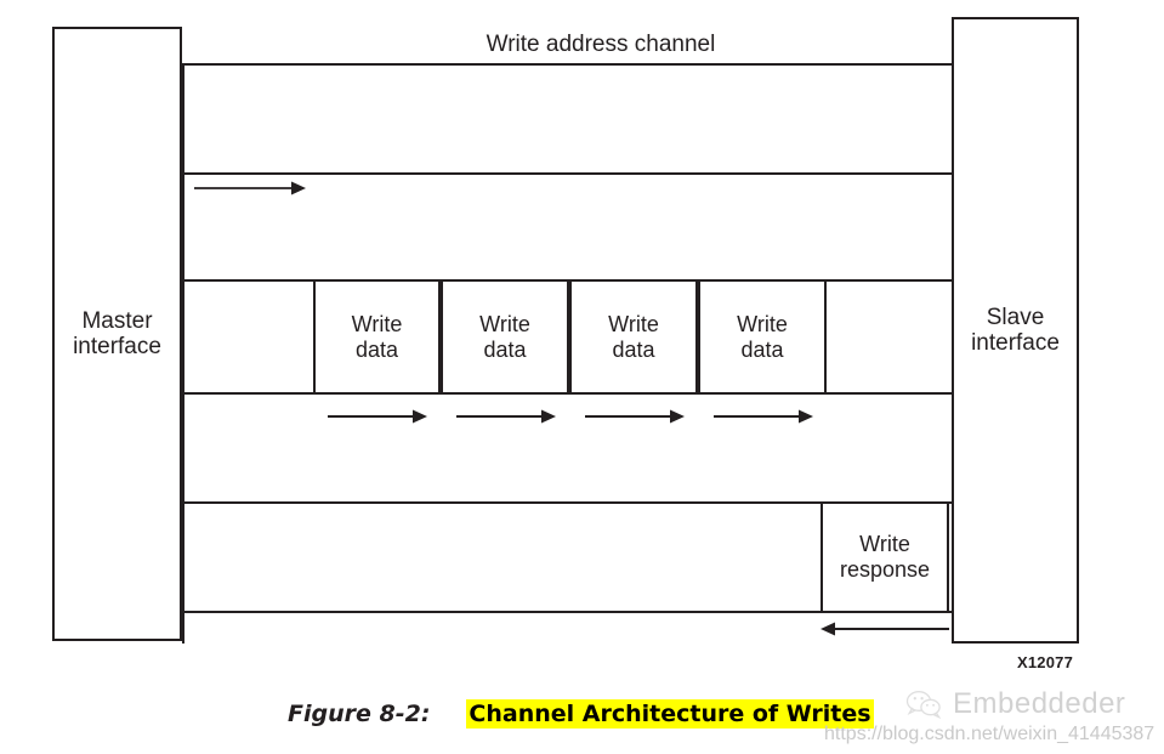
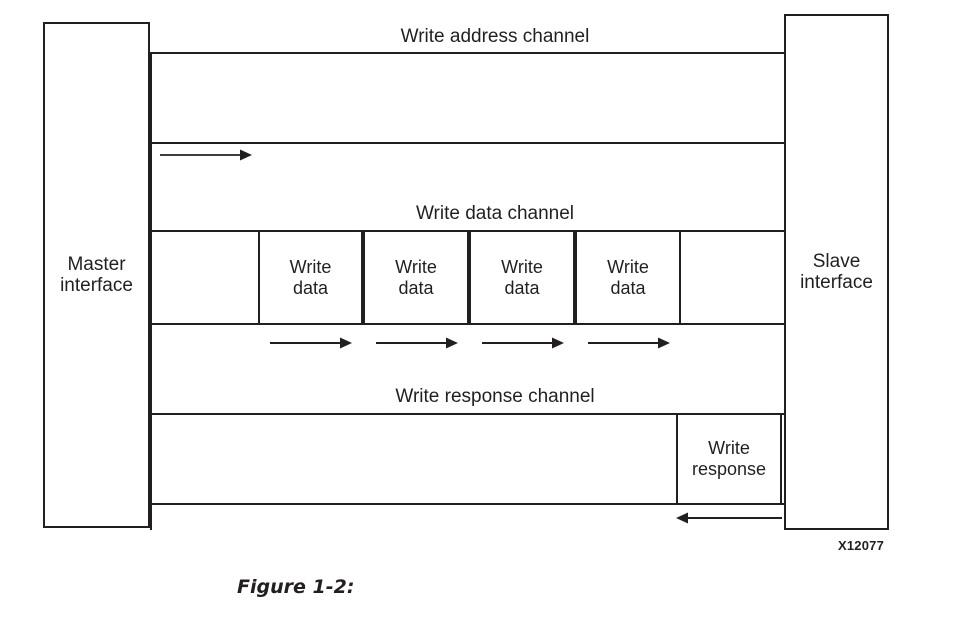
  Master
  interface
  Slave
  interface
  Write address channel
+ Write data channel
  Write
  data
  Write
  data
  Write
  data
  Write
  data
+ Write response channel
  Write
  response
  X12077
- Figure 8-2:
+ Figure 1-2:
- Channel Architecture of Writes
- Embeddeder
- https://blog.csdn.net/weixin_41445387
